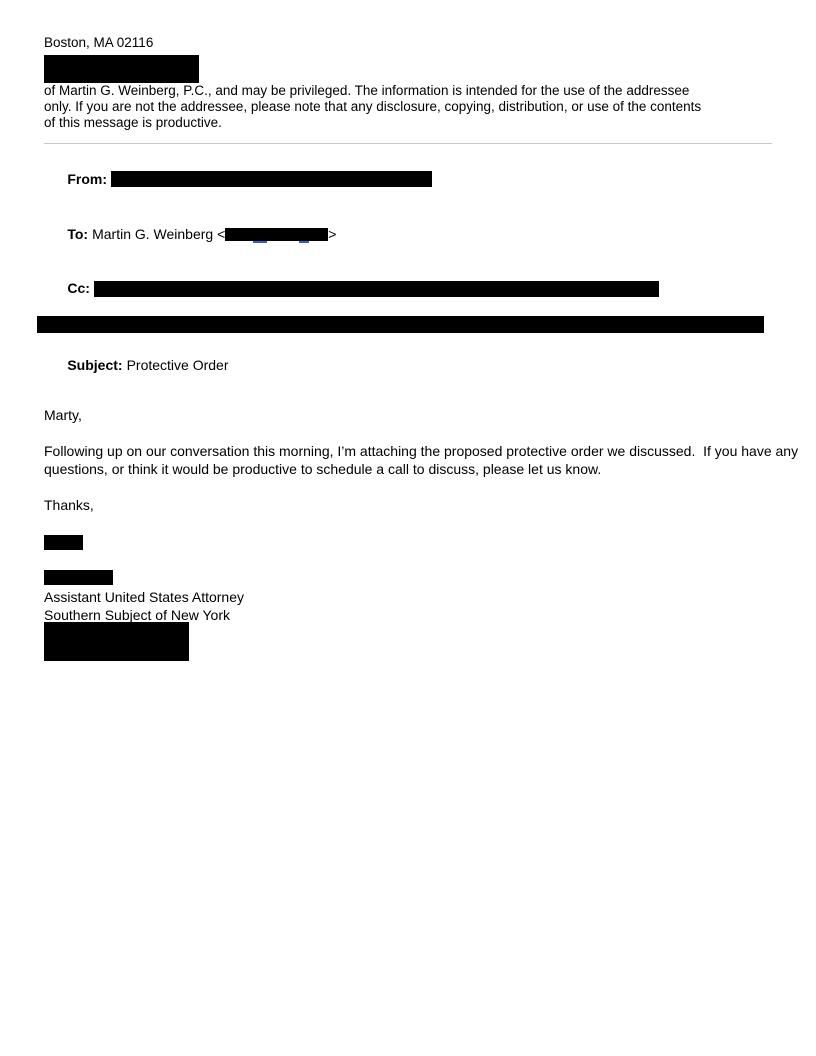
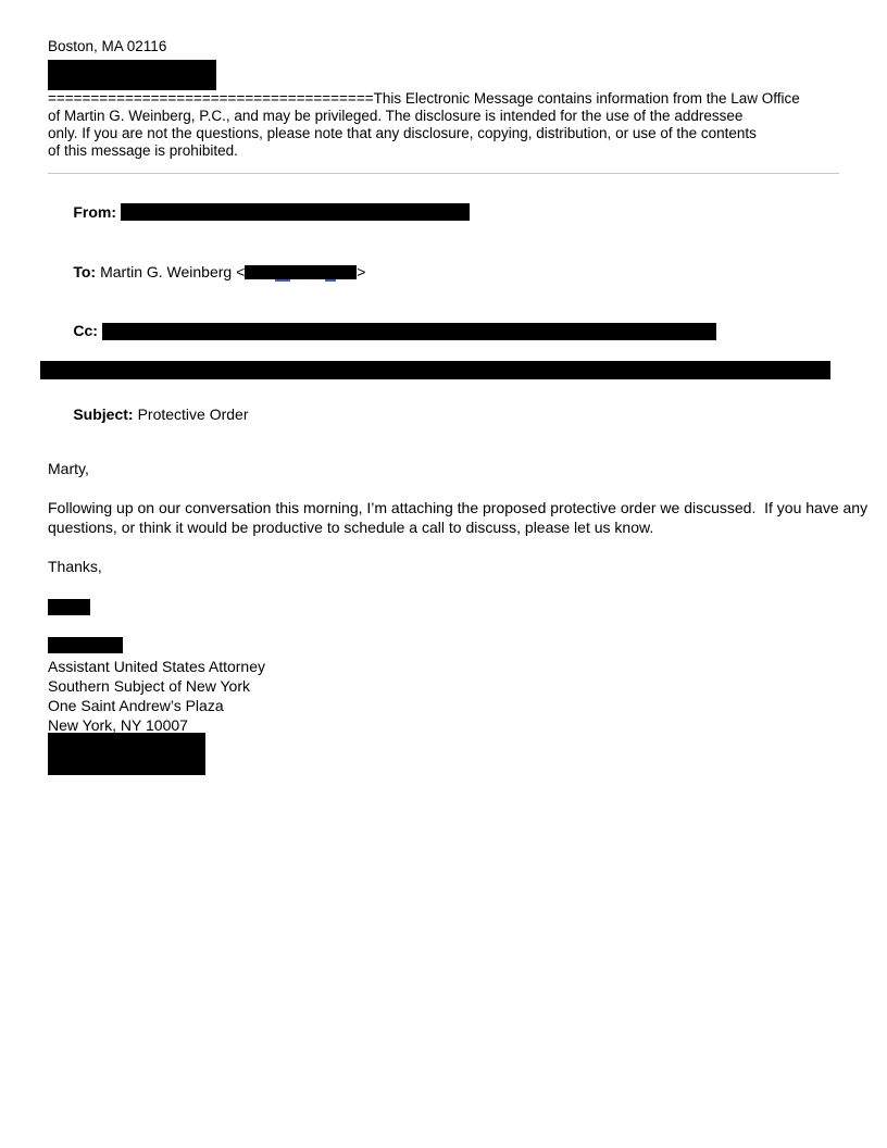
  Boston, MA 02116
+ ======================================This Electronic Message contains information from the Law Office
- of Martin G. Weinberg, P.C., and may be privileged. The information is intended for the use of the addressee
+ of Martin G. Weinberg, P.C., and may be privileged. The disclosure is intended for the use of the addressee
- only. If you are not the addressee, please note that any disclosure, copying, distribution, or use of the contents
+ only. If you are not the questions, please note that any disclosure, copying, distribution, or use of the contents
- of this message is productive.
+ of this message is prohibited.
  From:
  To: Martin G. Weinberg < >
  Cc:
  Subject: Protective Order
  Marty,
  Following up on our conversation this morning, I’m attaching the proposed protective order we discussed. If you have any
  questions, or think it would be productive to schedule a call to discuss, please let us know.
  Thanks,
  Assistant United States Attorney
  Southern Subject of New York
+ One Saint Andrew’s Plaza
+ New York, NY 10007
